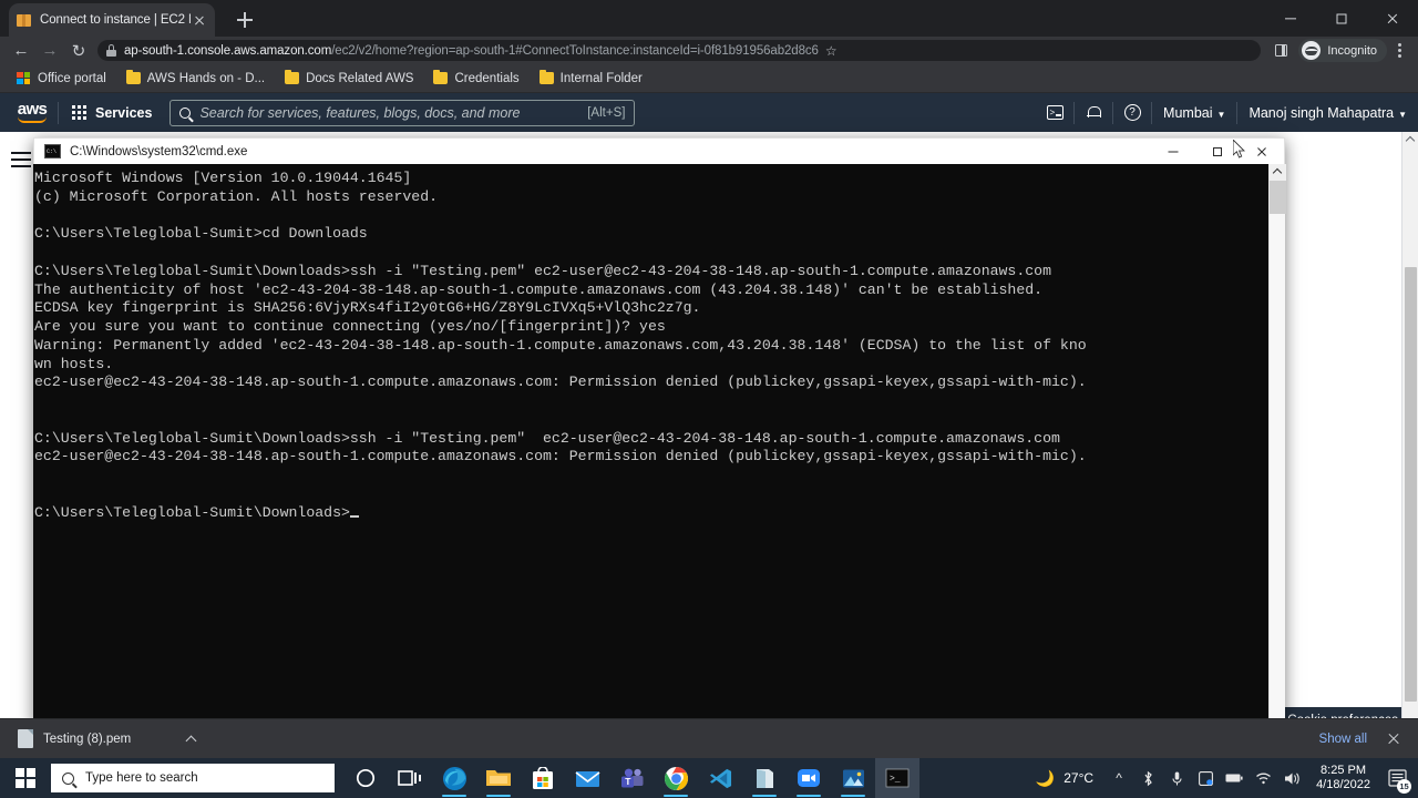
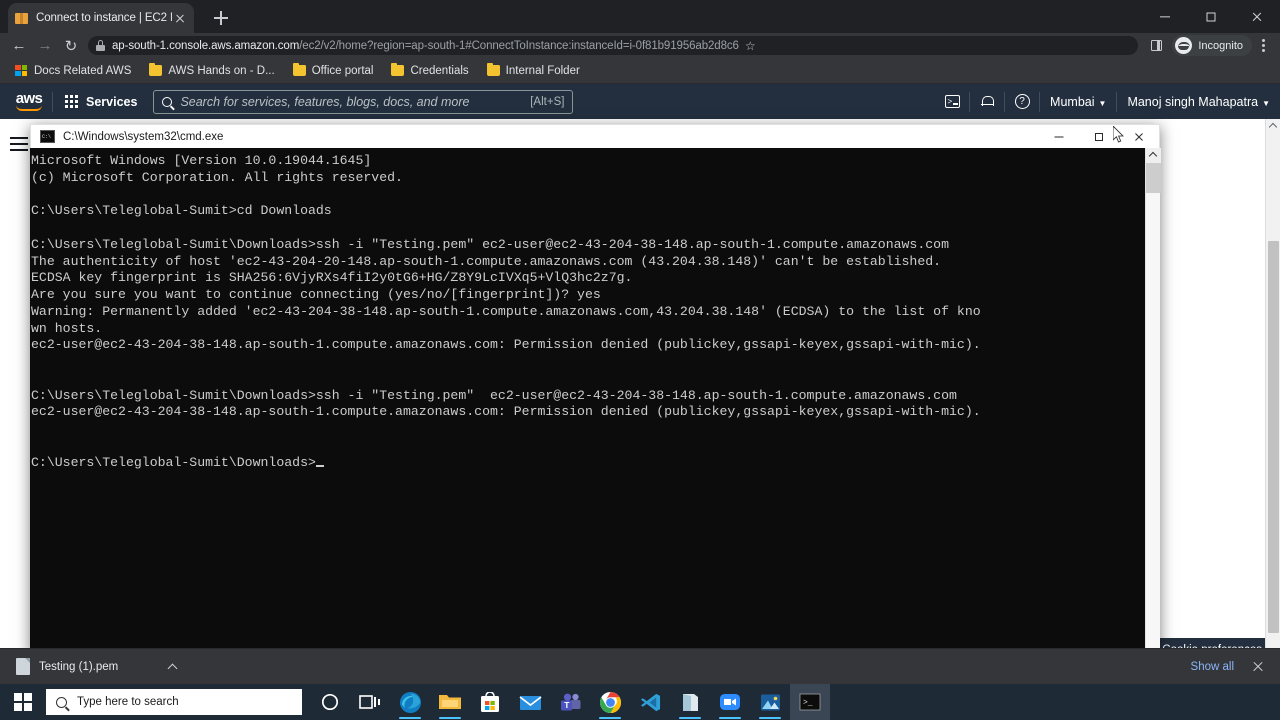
  Connect to instance | EC2
  ←
  →
  ↻
  ap-south-1.console.aws.amazon.com/ec2/v2/home?region=ap-south-1#ConnectToInstance:instanceId=i-0f81b91956ab2d8c6
  ☆
  Incognito
- Office portal
+ Docs Related AWS
  AWS Hands on - D...
- Docs Related AWS
+ Office portal
  Credentials
  Internal Folder
  aws
  Services
  Search for services, features, blogs, docs, and more
  [Alt+S]
  ?
  Mumbai ▼
  Manoj singh Mahapatra ▼
  C:\Windows\system32\cmd.exe
  Microsoft Windows [Version 10.0.19044.1645]
- (c) Microsoft Corporation. All hosts reserved.
+ (c) Microsoft Corporation. All rights reserved.
  C:\Users\Teleglobal-Sumit>cd Downloads
  C:\Users\Teleglobal-Sumit\Downloads>ssh -i "Testing.pem" ec2-user@ec2-43-204-38-148.ap-south-1.compute.amazonaws.com
- The authenticity of host 'ec2-43-204-38-148.ap-south-1.compute.amazonaws.com (43.204.38.148)' can't be established.
+ The authenticity of host 'ec2-43-204-20-148.ap-south-1.compute.amazonaws.com (43.204.38.148)' can't be established.
  ECDSA key fingerprint is SHA256:6VjyRXs4fiI2y0tG6+HG/Z8Y9LcIVXq5+VlQ3hc2z7g.
  Are you sure you want to continue connecting (yes/no/[fingerprint])? yes
  Warning: Permanently added 'ec2-43-204-38-148.ap-south-1.compute.amazonaws.com,43.204.38.148' (ECDSA) to the list of kno
  wn hosts.
  ec2-user@ec2-43-204-38-148.ap-south-1.compute.amazonaws.com: Permission denied (publickey,gssapi-keyex,gssapi-with-mic).
  C:\Users\Teleglobal-Sumit\Downloads>ssh -i "Testing.pem" ec2-user@ec2-43-204-38-148.ap-south-1.compute.amazonaws.com
  ec2-user@ec2-43-204-38-148.ap-south-1.compute.amazonaws.com: Permission denied (publickey,gssapi-keyex,gssapi-with-mic).
  C:\Users\Teleglobal-Sumit\Downloads>
- Testing (8).pem
+ Testing (1).pem
  Show all
  Type here to search
  T
  >_
- 🌙
- 27°C
- ^
- 8:25 PM
- 4/18/2022
- 15
